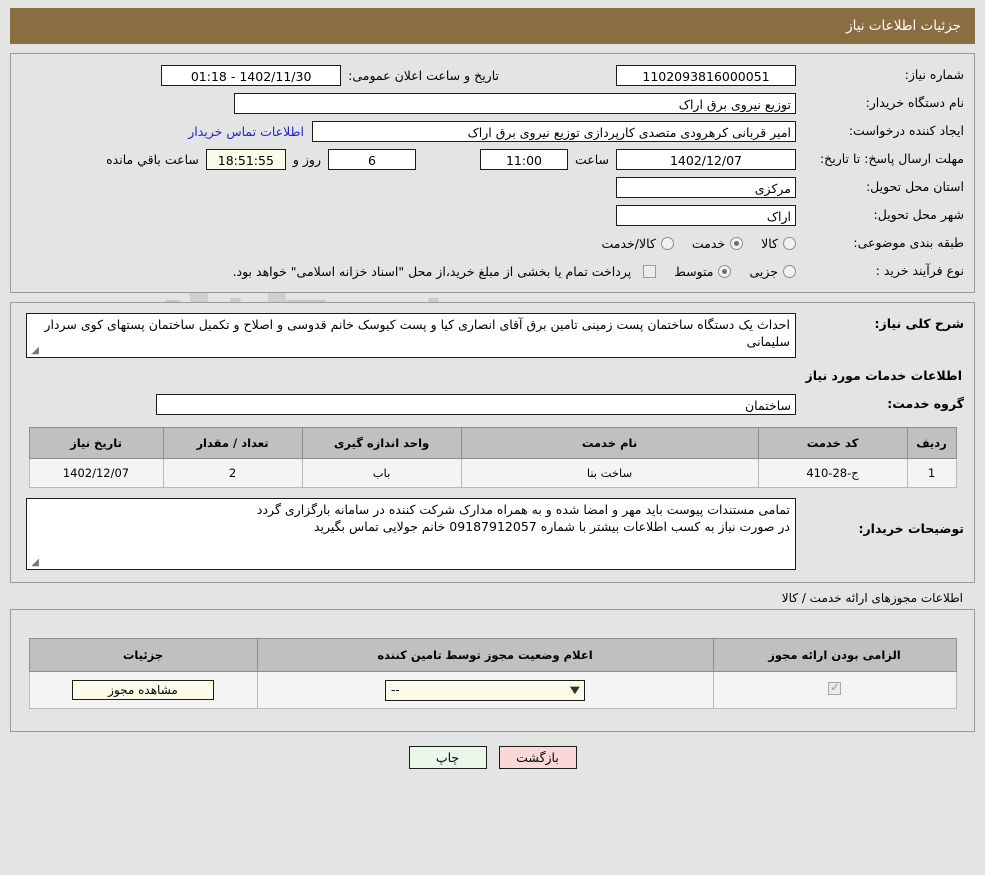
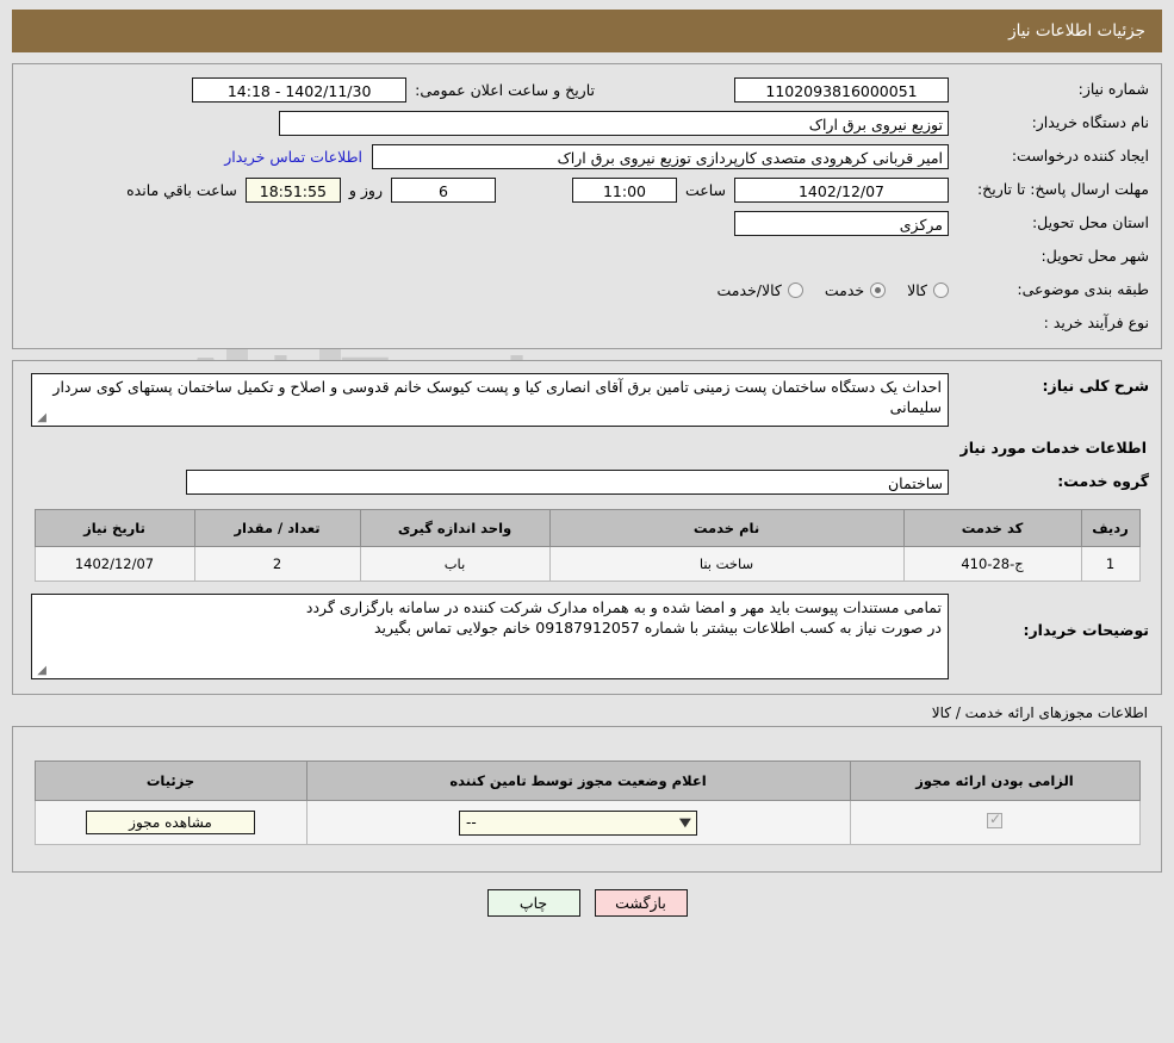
  جزئیات اطلاعات نیاز
  شماره نیاز:
  1102093816000051
  تاریخ و ساعت اعلان عمومی:
- 1402/11/30 - 01:18
+ 1402/11/30 - 14:18
  نام دستگاه خریدار:
  توزیع نیروی برق اراک
  ایجاد کننده درخواست:
  امیر قربانی کرهرودی متصدی کارپردازی توزیع نیروی برق اراک
  اطلاعات تماس خریدار
  مهلت ارسال پاسخ: تا تاریخ:
  1402/12/07
  ساعت
  11:00
  6
  روز و
  18:51:55
  ساعت باقي مانده
  استان محل تحویل:
  مرکزی
  شهر محل تحویل:
- اراک
  طبقه بندی موضوعی:
  کالا
  خدمت
  کالا/خدمت
  نوع فرآیند خرید :
- جزیی
- متوسط
- پرداخت تمام یا بخشی از مبلغ خرید،از محل "اسناد خزانه اسلامی" خواهد بود.
  شرح کلی نیاز:
  احداث یک دستگاه ساختمان پست زمینی تامین برق آقای انصاری کیا و پست کیوسک خانم قدوسی و اصلاح و تکمیل ساختمان پستهای کوی سردار سلیمانی
  ◢
  اطلاعات خدمات مورد نیاز
  گروه خدمت:
  ساختمان
  ردیف	کد خدمت	نام خدمت	واحد اندازه گیری	تعداد / مقدار	تاریخ نیاز
  1	ج-28-410	ساخت بنا	باب	2	1402/12/07
  توضیحات خریدار:
  تمامی مستندات پیوست باید مهر و امضا شده و به همراه مدارک شرکت کننده در سامانه بارگزاری گردد
  در صورت نیاز به کسب اطلاعات بیشتر با شماره 09187912057 خانم جولایی تماس بگیرید
  ◢
  اطلاعات مجوزهای ارائه خدمت / کالا
  الزامی بودن ارائه مجوز	اعلام وضعیت مجوز توسط تامین کننده	جزئیات
  	▼ --	مشاهده مجوز
  بازگشت
  چاپ
